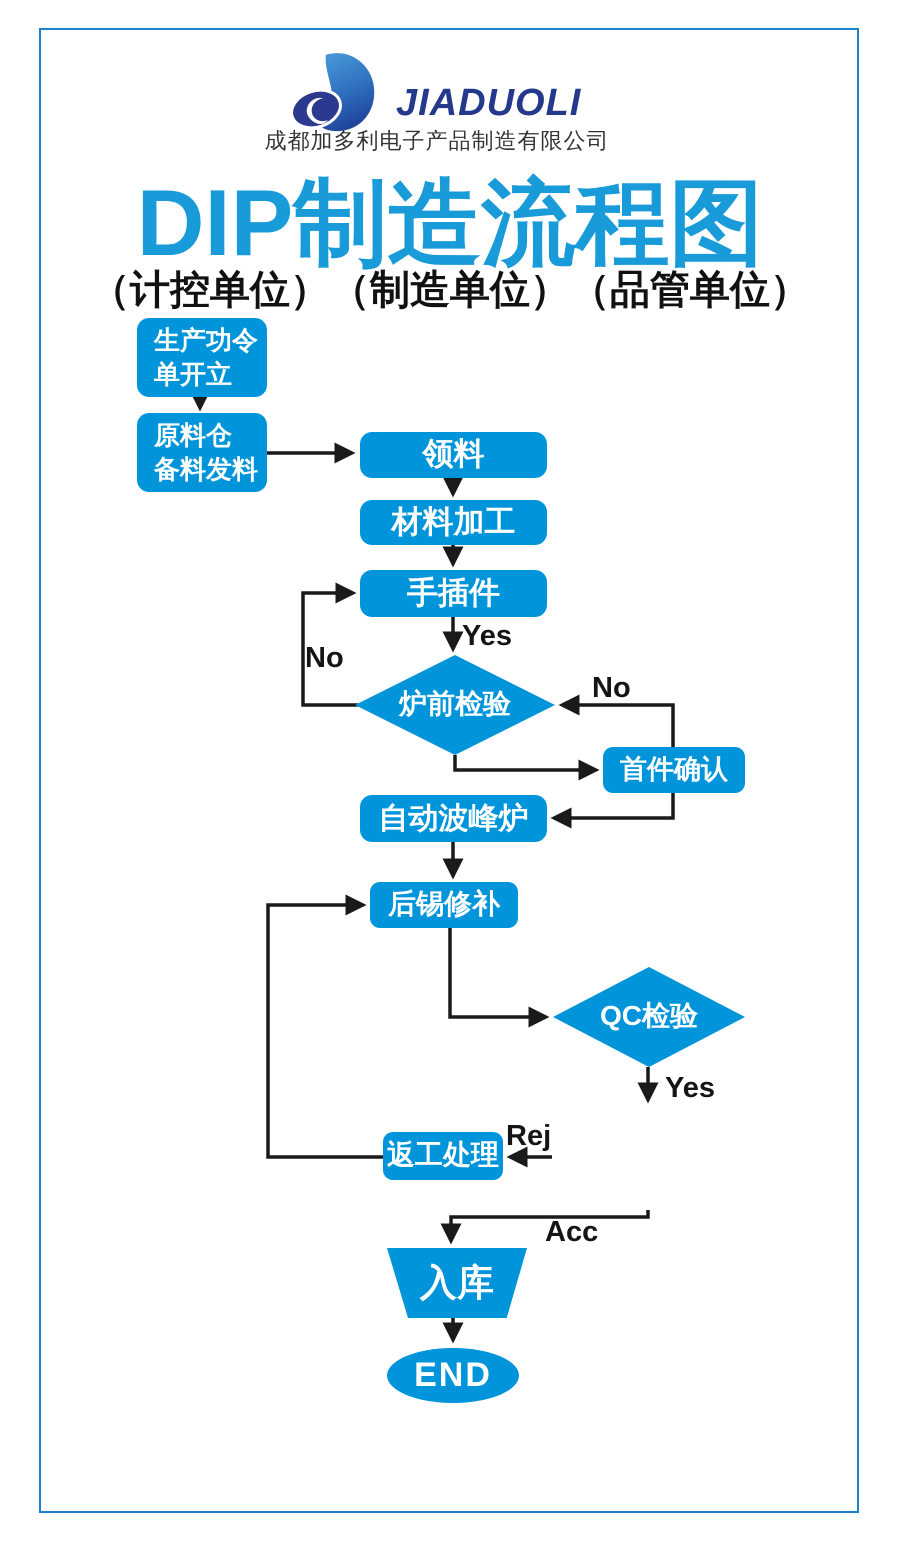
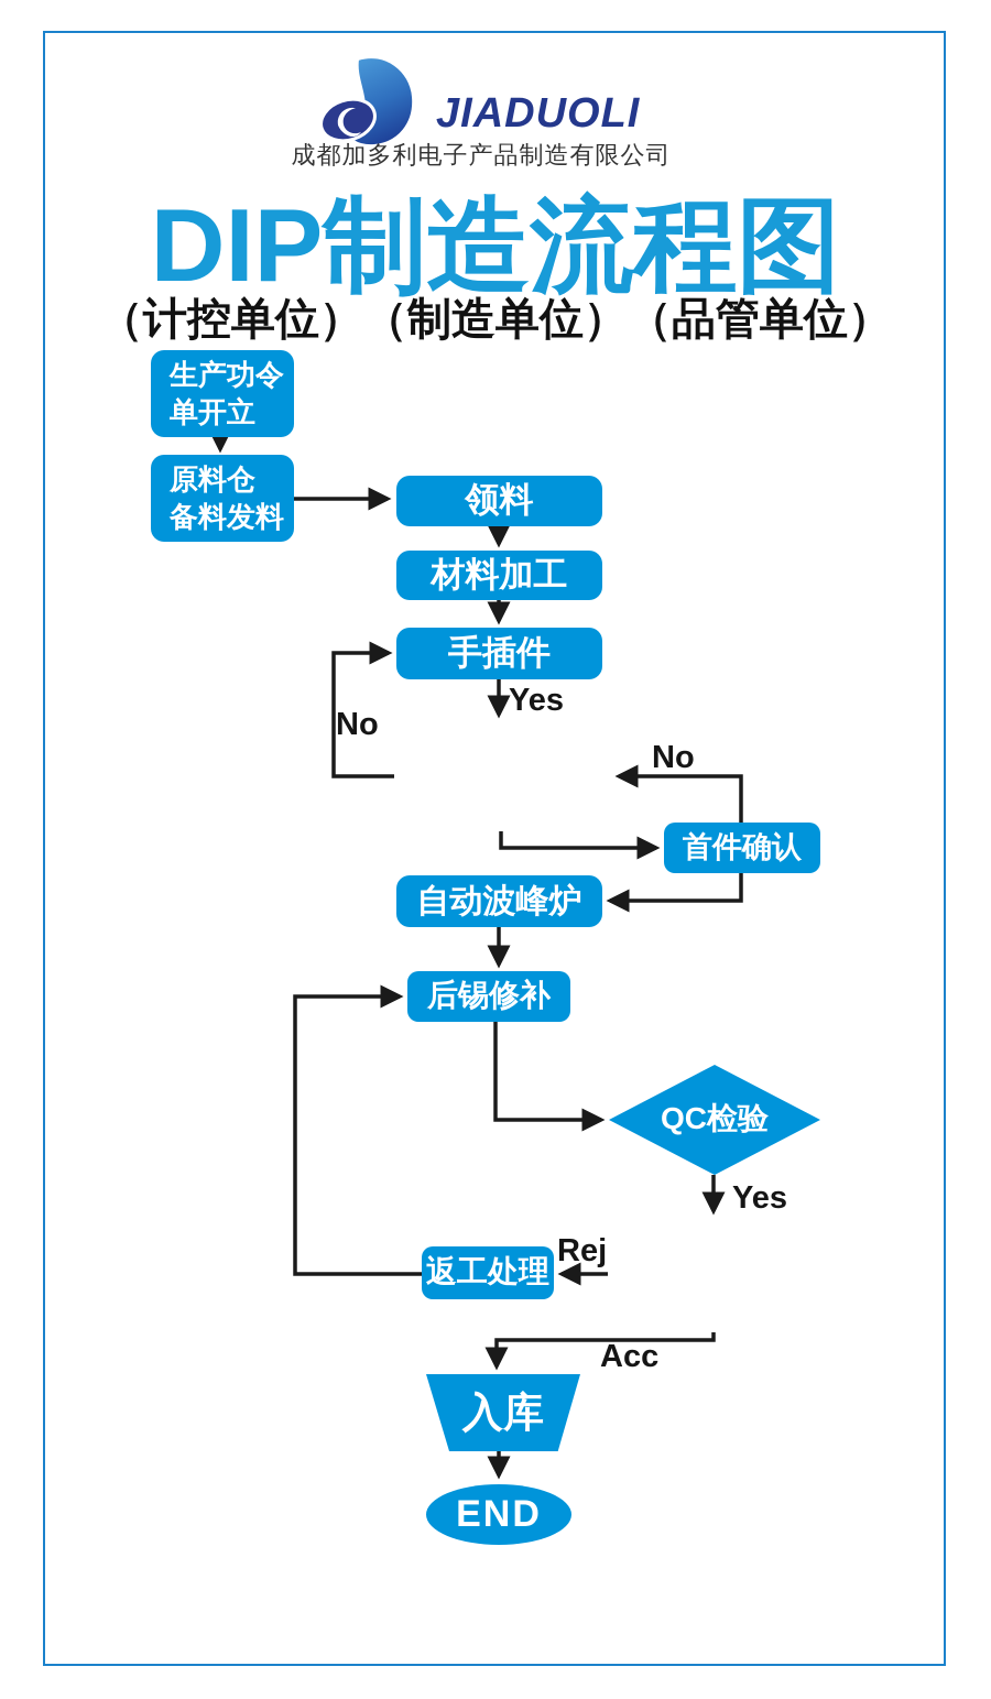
  JIADUOLI
  成都加多利电子产品制造有限公司
  DIP制造流程图
  （计控单位）（制造单位）（品管单位）
  生产功令
  单开立
  原料仓
  备料发料
  领料
  材料加工
  手插件
- 炉前检验
  首件确认
  自动波峰炉
  后锡修补
  QC检验
  返工处理
  入库
  END
  Yes
  No
  No
  Yes
  Rej
  Acc
